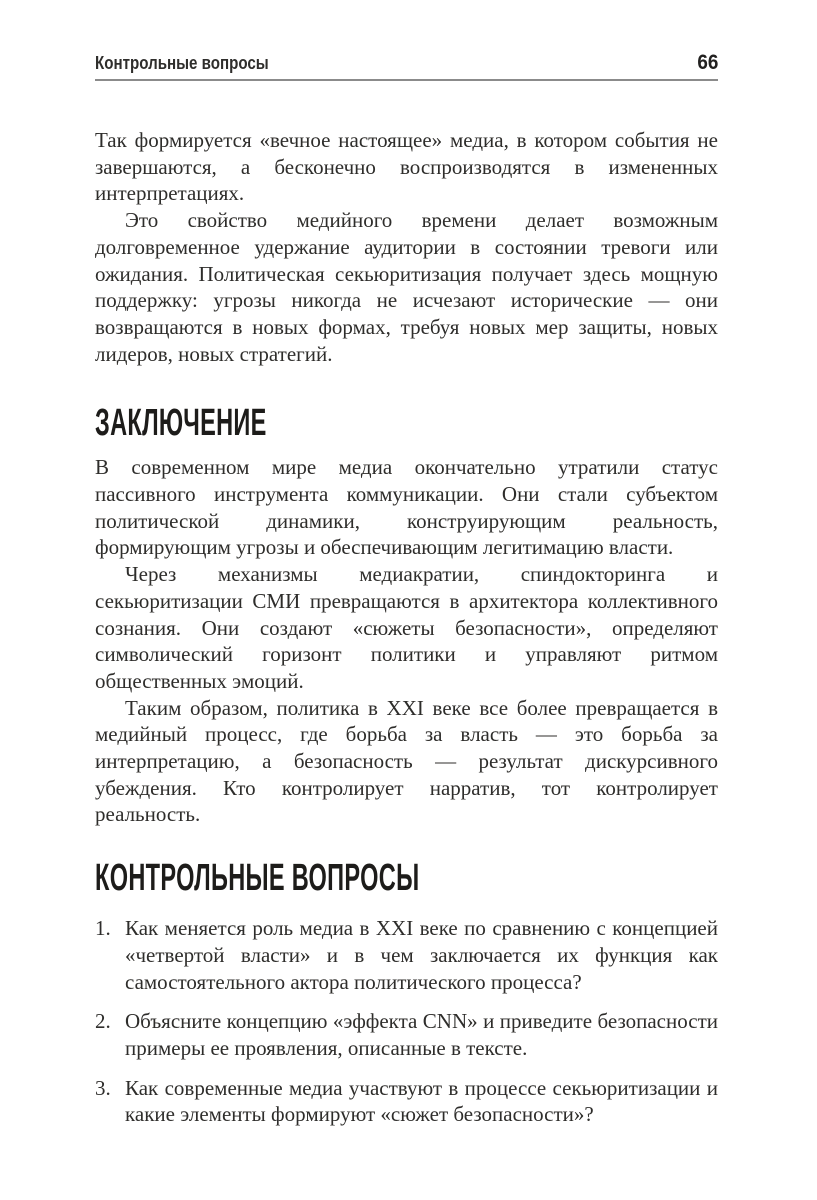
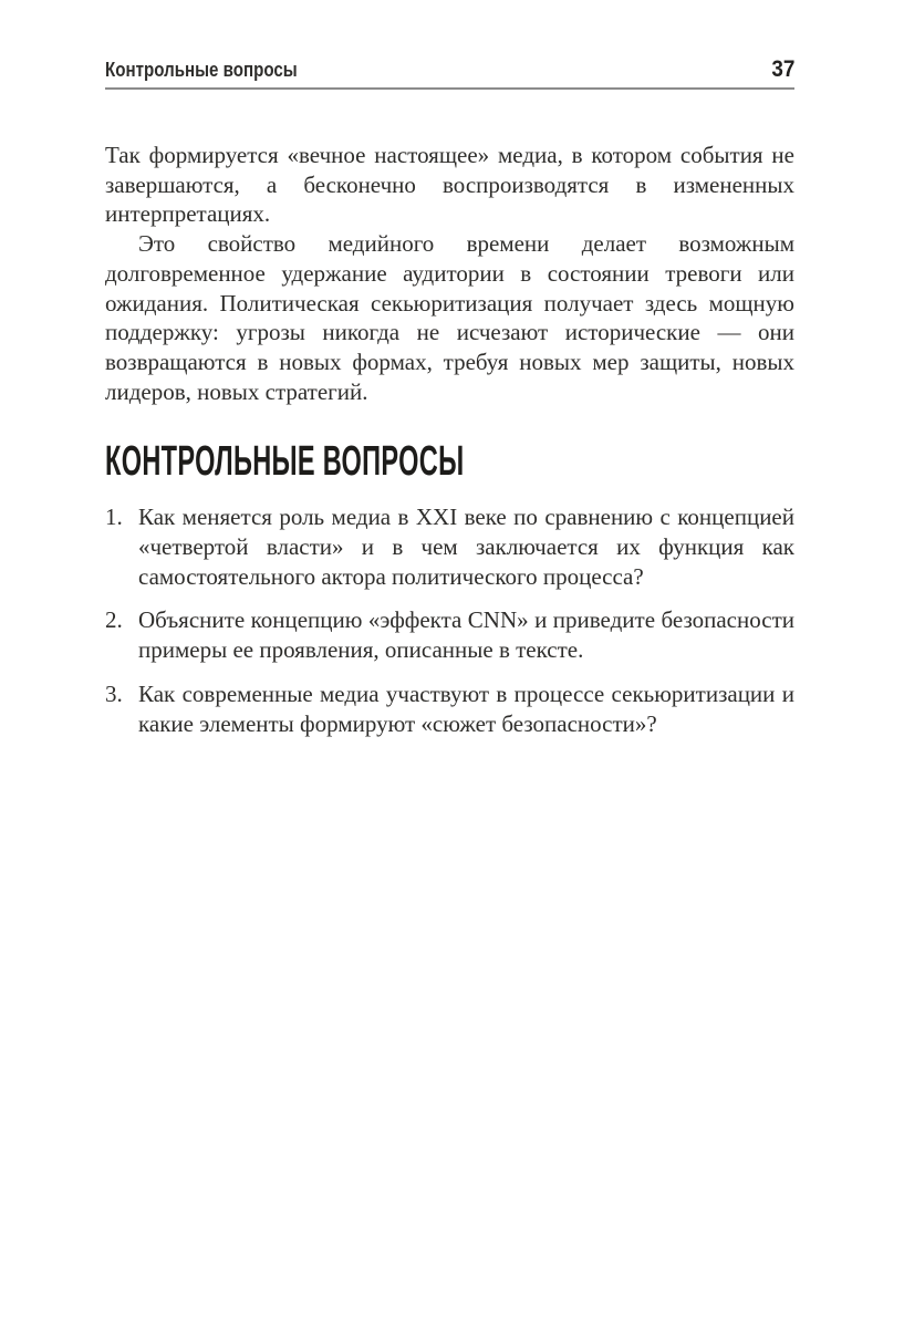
  Контрольные вопросы
- 66
+ 37
  Так формируется «вечное настоящее» медиа, в котором события не завершаются, а бесконечно воспроизводятся в измененных интерпретациях.
  Это свойство медийного времени делает возможным долговременное удержание аудитории в состоянии тревоги или ожидания. Политическая секьюритизация получает здесь мощную поддержку: угрозы никогда не исчезают исторические — они возвращаются в новых формах, требуя новых мер защиты, новых лидеров, новых стратегий.
- ЗАКЛЮЧЕНИЕ
- В современном мире медиа окончательно утратили статус пассивного инструмента коммуникации. Они стали субъектом политической динамики, конструирующим реальность, формирующим угрозы и обеспечивающим легитимацию власти.
- Через механизмы медиакратии, спиндокторинга и секьюритизации СМИ превращаются в архитектора коллективного сознания. Они создают «сюжеты безопасности», определяют символический горизонт политики и управляют ритмом общественных эмоций.
- Таким образом, политика в XXI веке все более превращается в медийный процесс, где борьба за власть — это борьба за интерпретацию, а безопасность — результат дискурсивного убеждения. Кто контролирует нарратив, тот контролирует реальность.
  КОНТРОЛЬНЫЕ ВОПРОСЫ
  1.
  Как меняется роль медиа в XXI веке по сравнению с концепцией «четвертой власти» и в чем заключается их функция как самостоятельного актора политического процесса?
  2.
  Объясните концепцию «эффекта CNN» и приведите безопасности примеры ее проявления, описанные в тексте.
  3.
  Как современные медиа участвуют в процессе секьюритизации и какие элементы формируют «сюжет безопасности»?
